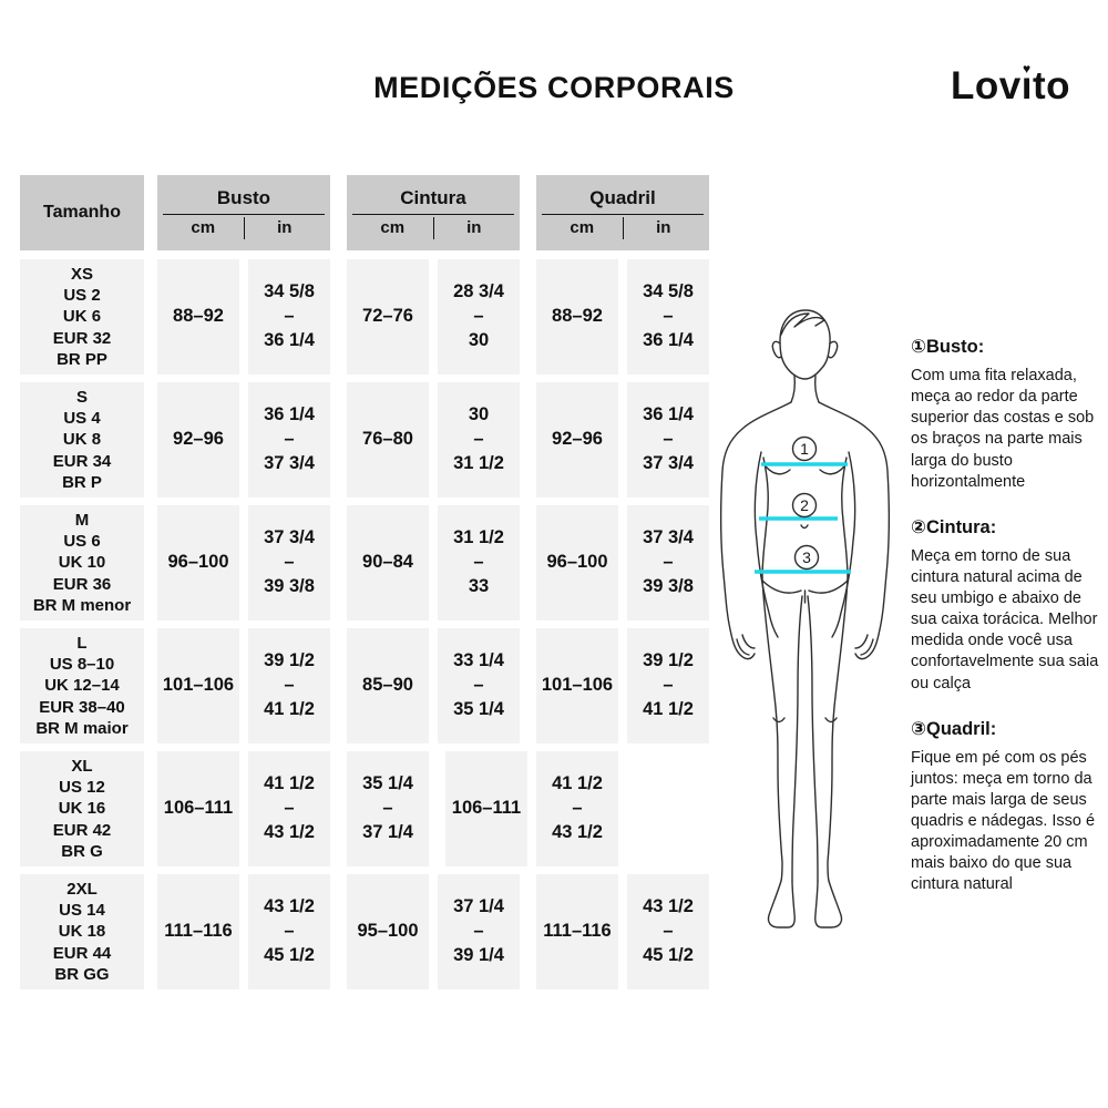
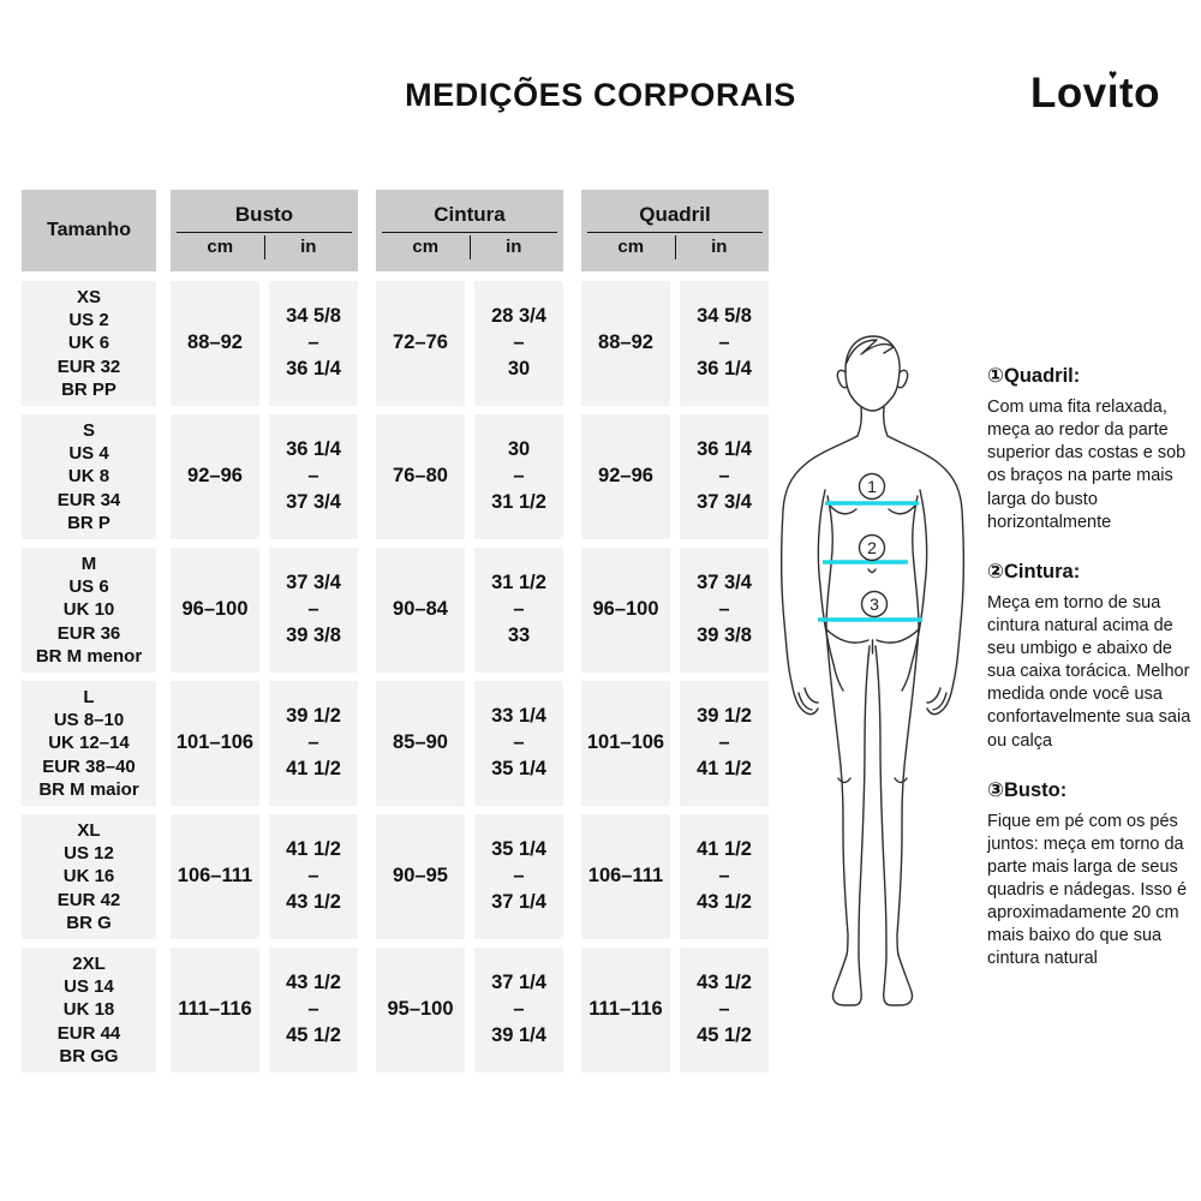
  MEDIÇÕES CORPORAIS
  Lovı
  ♥
  to
  Tamanho
  Busto
  cm
  in
  Cintura
  cm
  in
  Quadril
  cm
  in
  XS
  US 2
  UK 6
  EUR 32
  BR PP
  88–92
  34 5/8
  –
  36 1/4
  72–76
  28 3/4
  –
  30
  88–92
  34 5/8
  –
  36 1/4
  S
  US 4
  UK 8
  EUR 34
  BR P
  92–96
  36 1/4
  –
  37 3/4
  76–80
  30
  –
  31 1/2
  92–96
  36 1/4
  –
  37 3/4
  M
  US 6
  UK 10
  EUR 36
  BR M menor
  96–100
  37 3/4
  –
  39 3/8
  90–84
  31 1/2
  –
  33
  96–100
  37 3/4
  –
  39 3/8
  L
  US 8–10
  UK 12–14
  EUR 38–40
  BR M maior
  101–106
  39 1/2
  –
  41 1/2
  85–90
  33 1/4
  –
  35 1/4
  101–106
  39 1/2
  –
  41 1/2
  XL
  US 12
  UK 16
  EUR 42
  BR G
  106–111
  41 1/2
  –
  43 1/2
+ 90–95
  35 1/4
  –
  37 1/4
  106–111
  41 1/2
  –
  43 1/2
  2XL
  US 14
  UK 18
  EUR 44
  BR GG
  111–116
  43 1/2
  –
  45 1/2
  95–100
  37 1/4
  –
  39 1/4
  111–116
  43 1/2
  –
  45 1/2
  1
  2
  3
- ①Busto:
+ ①Quadril:
  Com uma fita relaxada, meça ao redor da parte superior das costas e sob os braços na parte mais larga do busto horizontalmente
  ②Cintura:
  Meça em torno de sua cintura natural acima de seu umbigo e abaixo de sua caixa torácica. Melhor medida onde você usa confortavelmente sua saia ou calça
- ③Quadril:
+ ③Busto:
  Fique em pé com os pés juntos: meça em torno da parte mais larga de seus quadris e nádegas. Isso é aproximadamente 20 cm mais baixo do que sua cintura natural
